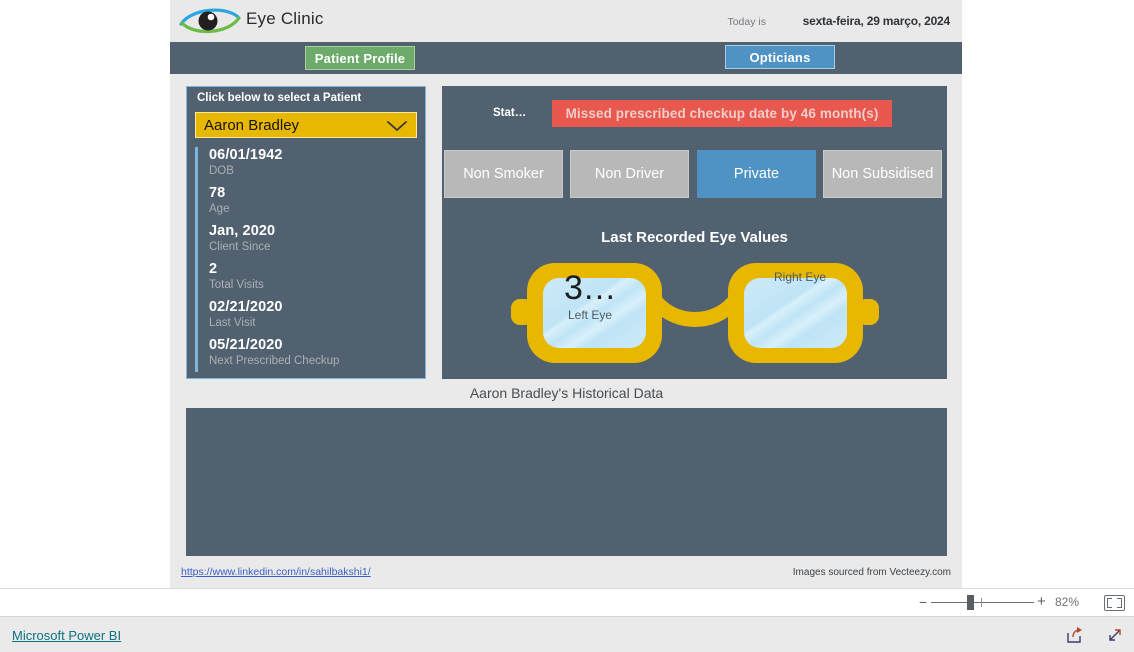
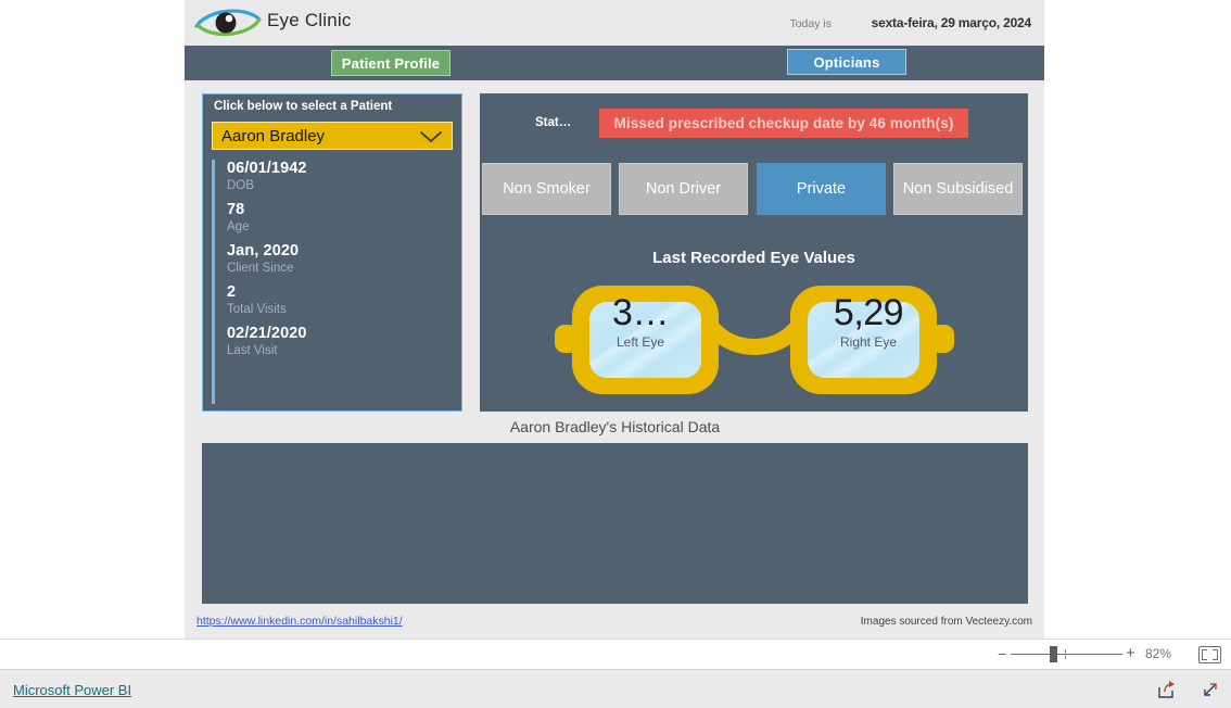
  Eye Clinic
  Today is
  sexta-feira, 29 março, 2024
  Patient Profile
  Opticians
  Click below to select a Patient
  Aaron Bradley
  06/01/1942
  DOB
  78
  Age
  Jan, 2020
  Client Since
  2
  Total Visits
  02/21/2020
  Last Visit
- 05/21/2020
- Next Prescribed Checkup
  Stat…
  Missed prescribed checkup date by 46 month(s)
  Non Smoker
  Non Driver
  Private
  Non Subsidised
  Last Recorded Eye Values
  3…
  Left Eye
+ 5,29
  Right Eye
  Aaron Bradley's Historical Data
  https://www.linkedin.com/in/sahilbakshi1/
  Images sourced from Vecteezy.com
  −
  +
  82%
  Microsoft Power BI
